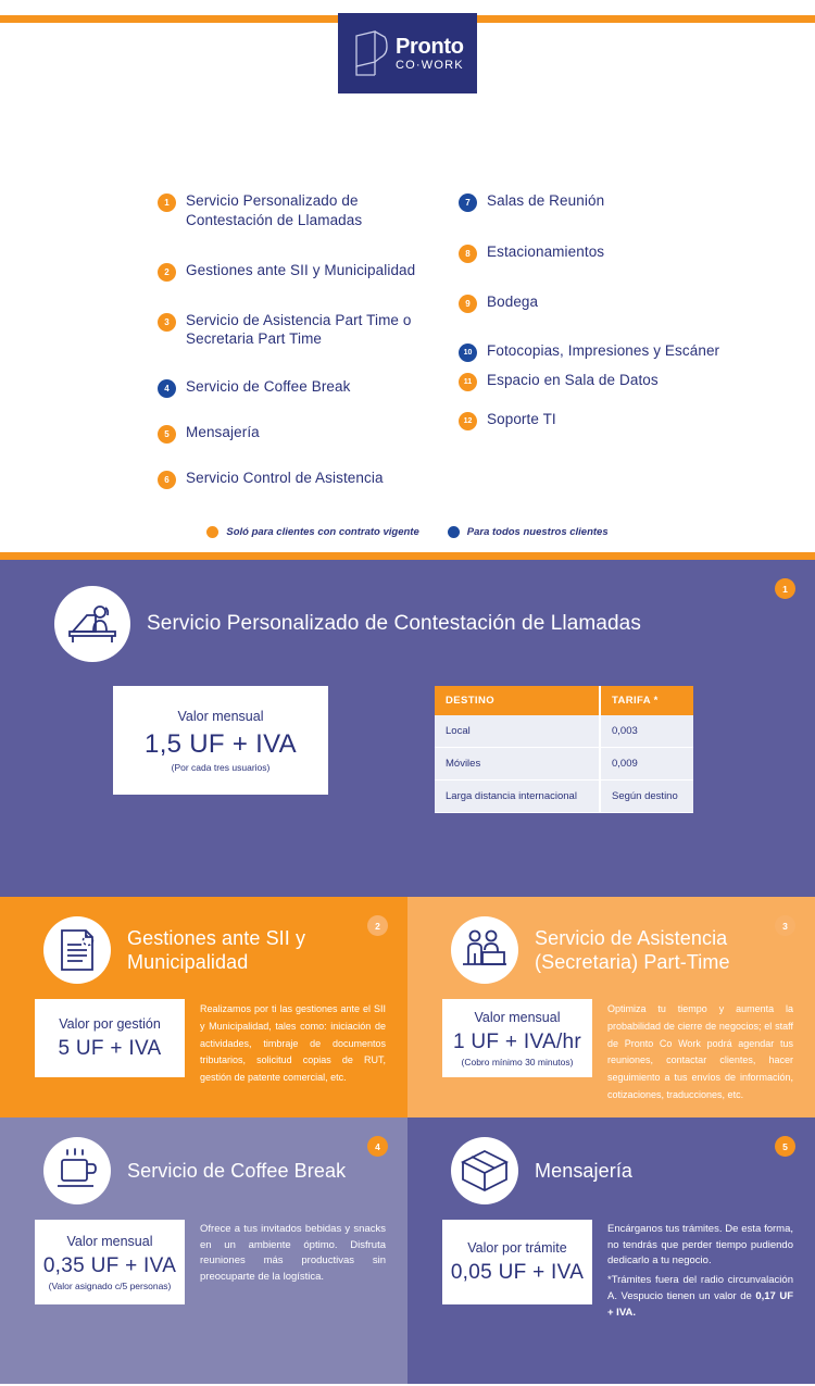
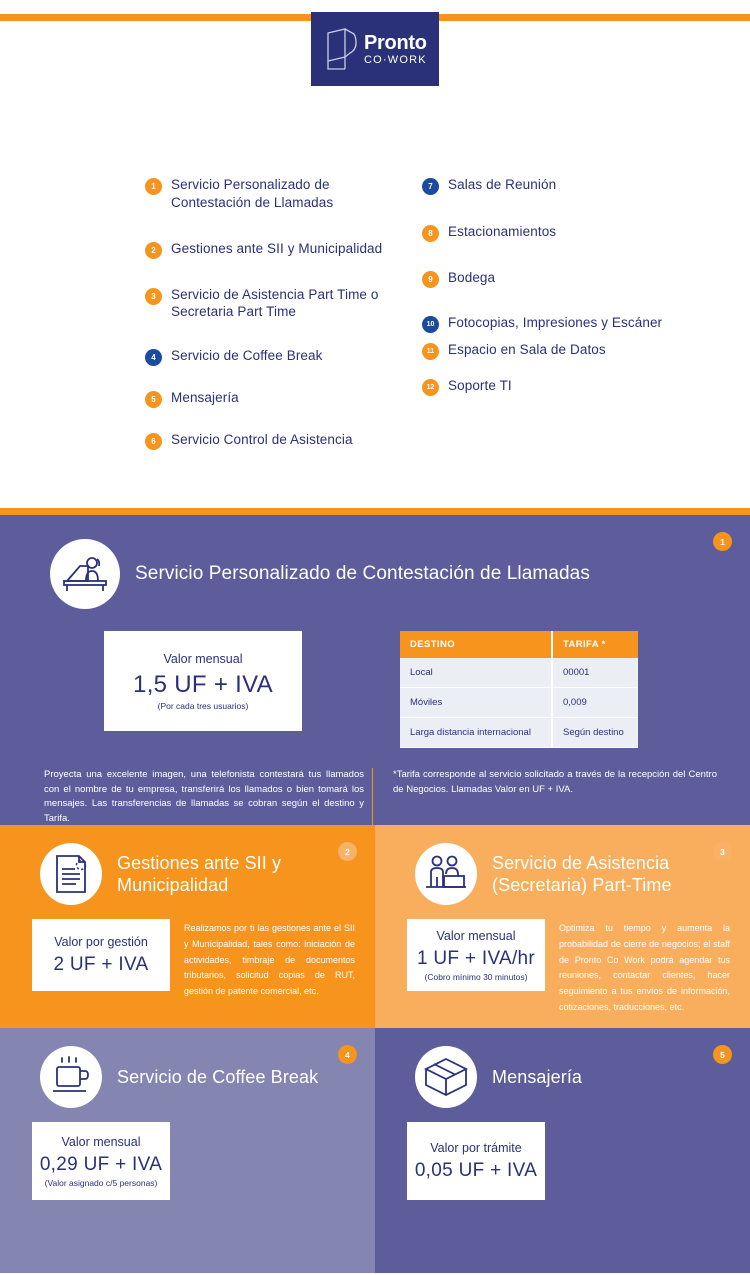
  Pronto
  CO·WORK
  1
  Servicio Personalizado de Contestación de Llamadas
  2
  Gestiones ante SII y Municipalidad
  3
  Servicio de Asistencia Part Time o Secretaria Part Time
  4
  Servicio de Coffee Break
  5
  Mensajería
  6
  Servicio Control de Asistencia
  7
  Salas de Reunión
  8
  Estacionamientos
  9
  Bodega
  Fotocopias, Impresiones y Escáner
  Espacio en Sala de Datos
  Soporte TI
- Soló para clientes con contrato vigente
- Para todos nuestros clientes
  1
  Servicio Personalizado de Contestación de Llamadas
  Valor mensual
  1,5 UF + IVA
  (Por cada tres usuarios)
  DESTINO	TARIFA *
- Local	0,003
+ Local	00001
  Móviles	0,009
  Larga distancia internacional	Según destino
+ Proyecta una excelente imagen, una telefonista contestará tus llamados con el nombre de tu empresa, transferirá los llamados o bien tomará los mensajes. Las transferencias de llamadas se cobran según el destino y Tarifa.
+ *Tarifa corresponde al servicio solicitado a través de la recepción del Centro de Negocios. Llamadas Valor en UF + IVA.
  2
  Gestiones ante SII y Municipalidad
  Valor por gestión
- 5 UF + IVA
+ 2 UF + IVA
  Realizamos por ti las gestiones ante el SII y Municipalidad, tales como: iniciación de actividades, timbraje de documentos tributarios, solicitud copias de RUT, gestión de patente comercial, etc.
  3
  Servicio de Asistencia (Secretaria) Part-Time
  Valor mensual
  1 UF + IVA/hr
  (Cobro mínimo 30 minutos)
  Optimiza tu tiempo y aumenta la probabilidad de cierre de negocios; el staff de Pronto Co Work podrá agendar tus reuniones, contactar clientes, hacer seguimiento a tus envíos de información, cotizaciones, traducciones, etc.
  4
  Servicio de Coffee Break
  Valor mensual
- 0,35 UF + IVA
+ 0,29 UF + IVA
  (Valor asignado c/5 personas)
- Ofrece a tus invitados bebidas y snacks en un ambiente óptimo. Disfruta reuniones más productivas sin preocuparte de la logística.
  5
  Mensajería
  Valor por trámite
  0,05 UF + IVA
- Encárganos tus trámites. De esta forma, no tendrás que perder tiempo pudiendo dedicarlo a tu negocio.
- *Trámites fuera del radio circunvalación A. Vespucio tienen un valor de 0,17 UF + IVA.
